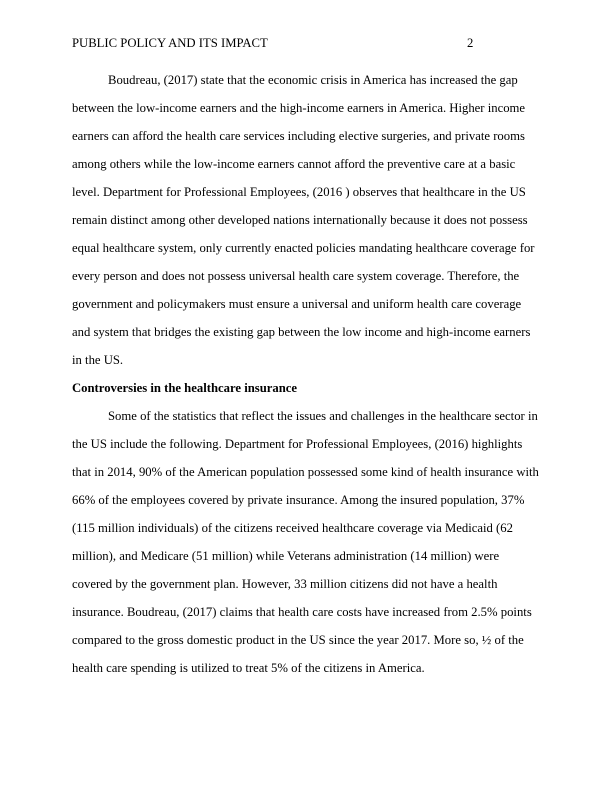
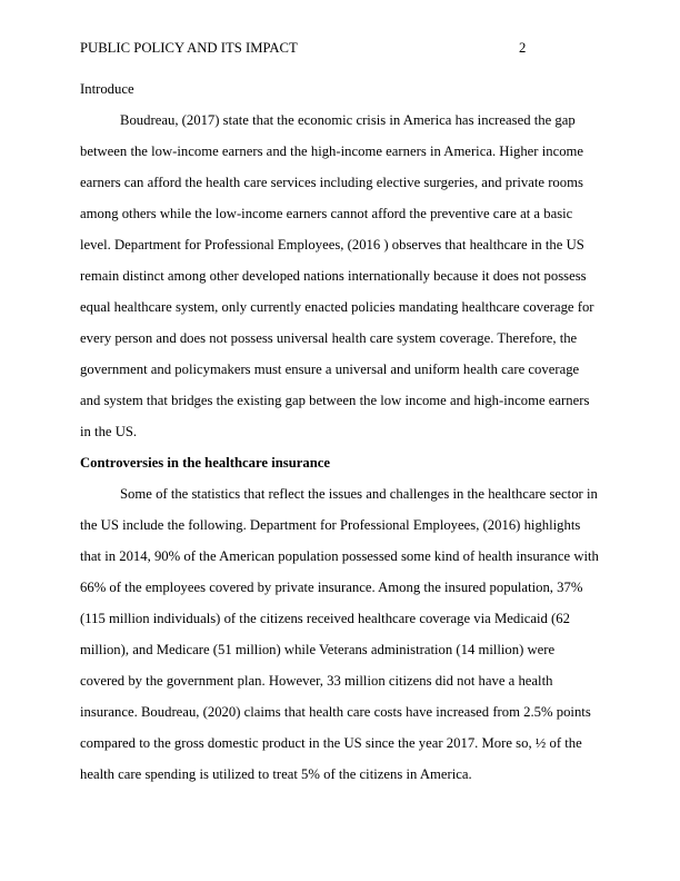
  PUBLIC POLICY AND ITS IMPACT
  2
+ Introduce
  Boudreau, (2017) state that the economic crisis in America has increased the gap between the low-income earners and the high-income earners in America. Higher income earners can afford the health care services including elective surgeries, and private rooms among others while the low-income earners cannot afford the preventive care at a basic level. Department for Professional Employees, (2016 ) observes that healthcare in the US remain distinct among other developed nations internationally because it does not possess equal healthcare system, only currently enacted policies mandating healthcare coverage for every person and does not possess universal health care system coverage. Therefore, the government and policymakers must ensure a universal and uniform health care coverage and system that bridges the existing gap between the low income and high-income earners in the US.
  Controversies in the healthcare insurance
- Some of the statistics that reflect the issues and challenges in the healthcare sector in the US include the following. Department for Professional Employees, (2016) highlights that in 2014, 90% of the American population possessed some kind of health insurance with 66% of the employees covered by private insurance. Among the insured population, 37% (115 million individuals) of the citizens received healthcare coverage via Medicaid (62 million), and Medicare (51 million) while Veterans administration (14 million) were covered by the government plan. However, 33 million citizens did not have a health insurance. Boudreau, (2017) claims that health care costs have increased from 2.5% points compared to the gross domestic product in the US since the year 2017. More so, ½ of the health care spending is utilized to treat 5% of the citizens in America.
+ Some of the statistics that reflect the issues and challenges in the healthcare sector in the US include the following. Department for Professional Employees, (2016) highlights that in 2014, 90% of the American population possessed some kind of health insurance with 66% of the employees covered by private insurance. Among the insured population, 37% (115 million individuals) of the citizens received healthcare coverage via Medicaid (62 million), and Medicare (51 million) while Veterans administration (14 million) were covered by the government plan. However, 33 million citizens did not have a health insurance. Boudreau, (2020) claims that health care costs have increased from 2.5% points compared to the gross domestic product in the US since the year 2017. More so, ½ of the health care spending is utilized to treat 5% of the citizens in America.
